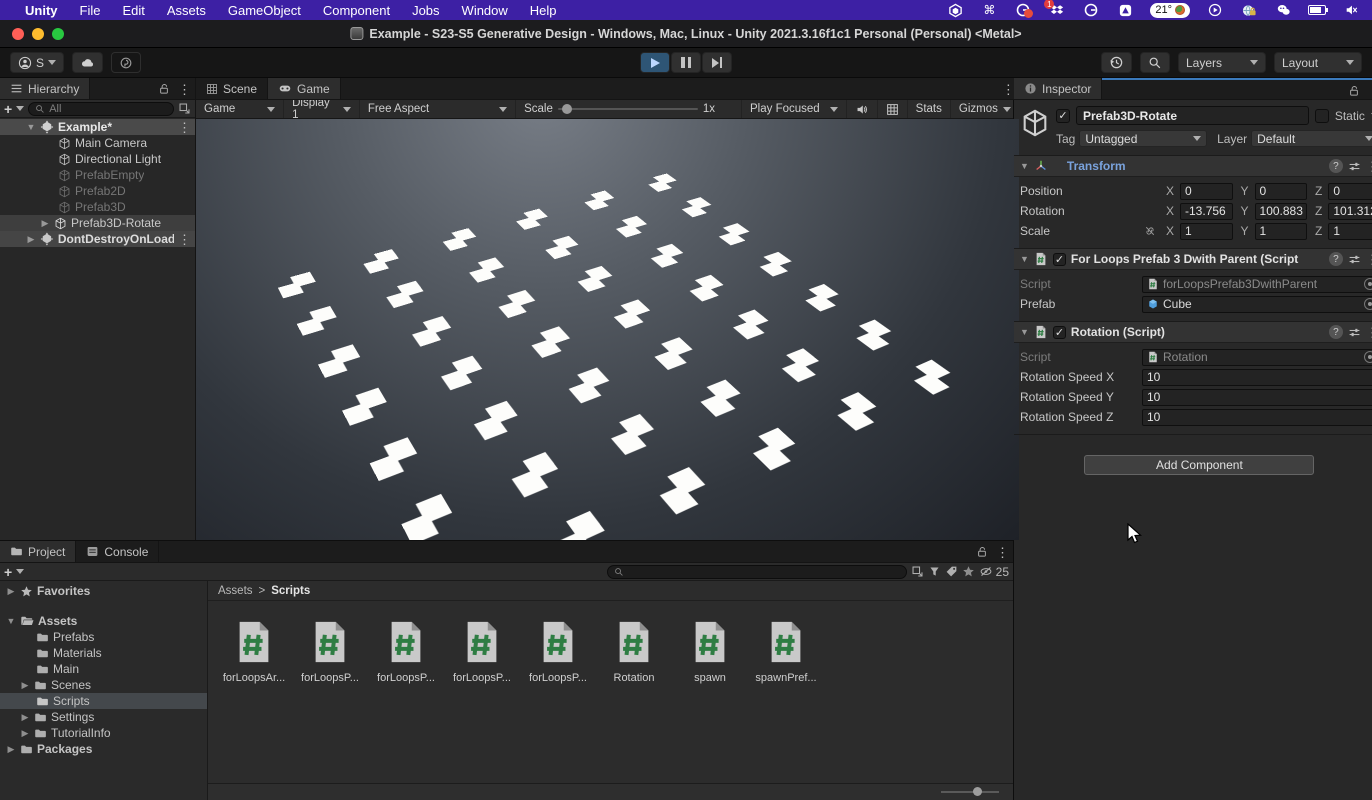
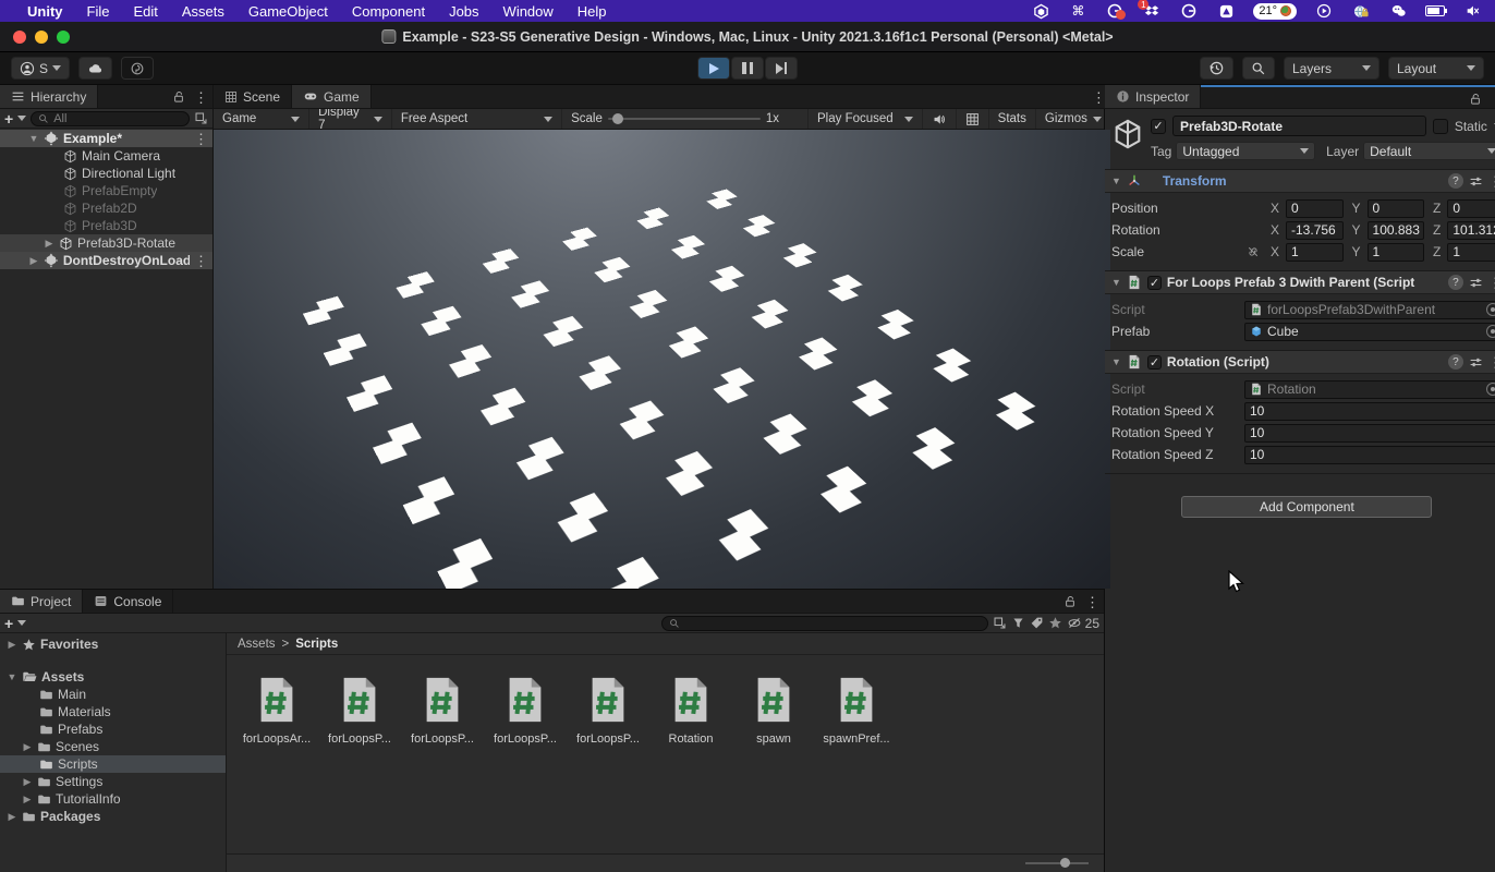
  Unity
  File
  Edit
  Assets
  GameObject
  Component
  Jobs
  Window
  Help
  ⌘
  1
  21°
  Example - S23-S5 Generative Design - Windows, Mac, Linux - Unity 2021.3.16f1c1 Personal (Personal) <Metal>
  S
  Layers
  Layout
  Hierarchy
  ⋮
  +
  All
  ▼
  Example*
  ⋮
  Main Camera
  Directional Light
  PrefabEmpty
  Prefab2D
  Prefab3D
  ▶
  Prefab3D-Rotate
  ▶
  DontDestroyOnLoad
  ⋮
  Scene
  Game
  ⋮
  Game
- Display 1
+ Display 7
  Free Aspect
  Scale
  1x
  Play Focused
  Stats
  Gizmos
  Project
  Console
  ⋮
  +
  25
  ▶
  Favorites
  ▼
  Assets
- Prefabs
+ Main
  Materials
- Main
+ Prefabs
  ▶
  Scenes
  Scripts
  ▶
  Settings
  ▶
  TutorialInfo
  ▶
  Packages
  Assets
  >
  Scripts
  forLoopsAr...
  forLoopsP...
  forLoopsP...
  forLoopsP...
  forLoopsP...
  Rotation
  spawn
  spawnPref...
  Inspector
  ✓
  Prefab3D-Rotate
  Static
  Tag
  Untagged
  Layer
  Default
  ▼
  Transform
  ?
  Position
  X
  0
  Y
  0
  Z
  0
  Rotation
  X
  -13.756
  Y
  100.883
  Z
  101.31
  Scale
  X
  1
  Y
  1
  Z
  1
  ▼
  ✓
  For Loops Prefab 3 Dwith Parent (Script
  ?
  Script
  forLoopsPrefab3DwithParent
  Prefab
  Cube
  ▼
  ✓
  Rotation (Script)
  ?
  Script
  Rotation
  Rotation Speed X
  10
  Rotation Speed Y
  10
  Rotation Speed Z
  10
  Add Component
